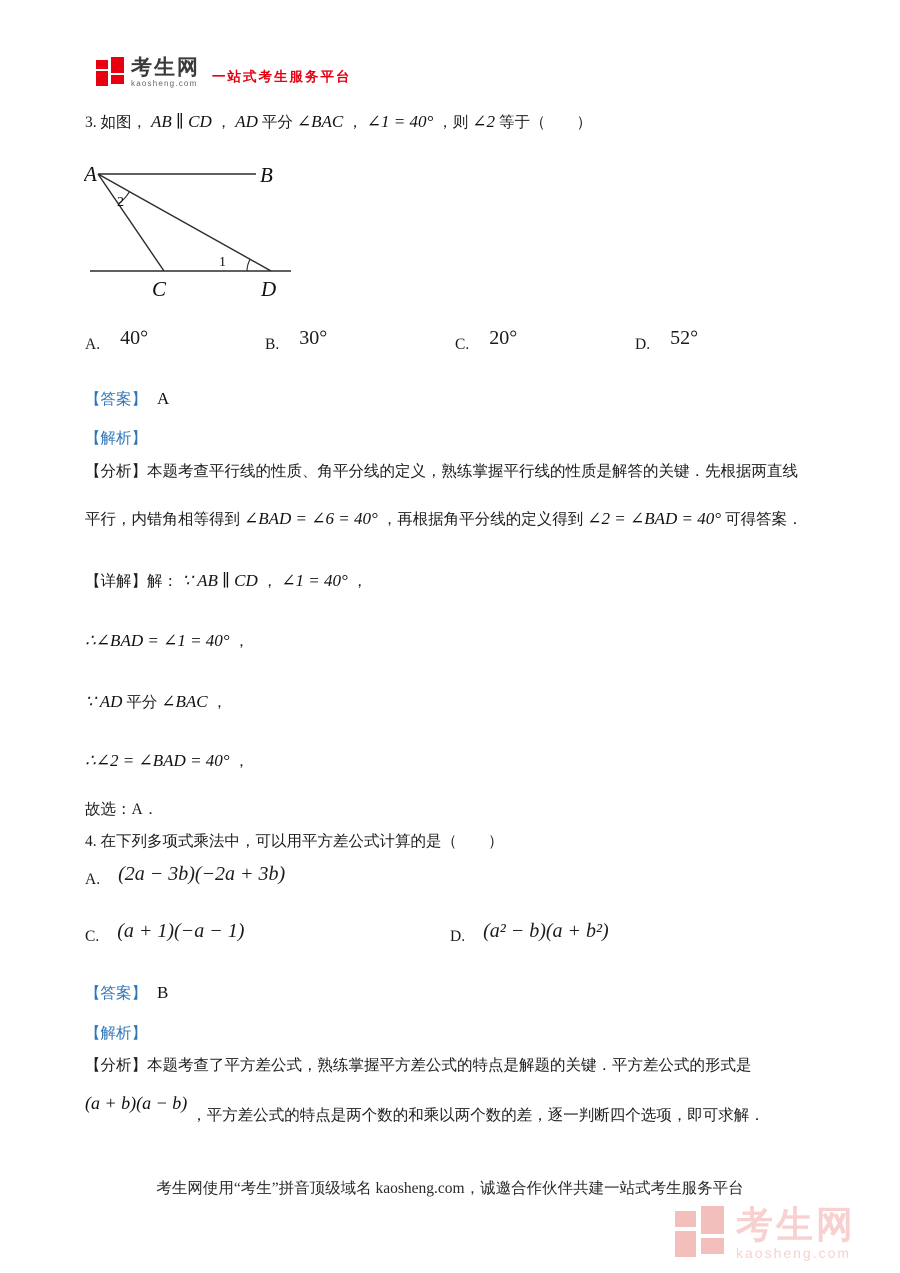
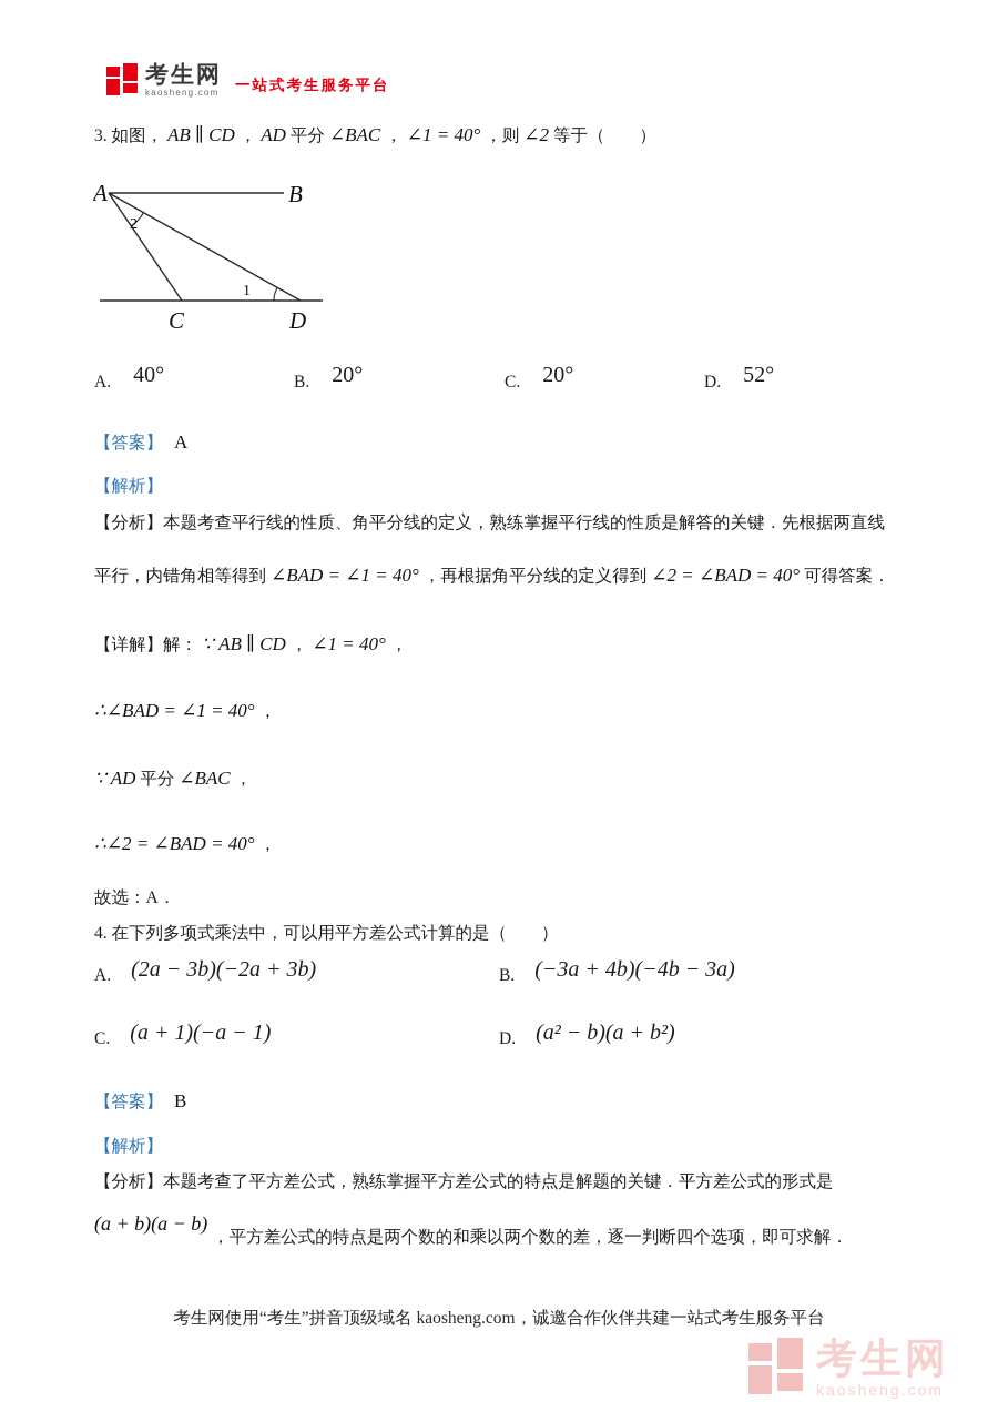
  考生网
  kaosheng.com
  一站式考生服务平台
  3. 如图， AB ∥ CD ， AD 平分 ∠BAC ， ∠1 = 40° ，则 ∠2 等于（ ）
  A
  B
  C
  D
  2
  1
  A. 40°
- B. 30°
+ B. 20°
  C. 20°
  D. 52°
  【答案】 A
  【解析】
  【分析】本题考查平行线的性质、角平分线的定义，熟练掌握平行线的性质是解答的关键．先根据两直线
- 平行，内错角相等得到 ∠BAD = ∠6 = 40° ，再根据角平分线的定义得到 ∠2 = ∠BAD = 40° 可得答案．
+ 平行，内错角相等得到 ∠BAD = ∠1 = 40° ，再根据角平分线的定义得到 ∠2 = ∠BAD = 40° 可得答案．
  【详解】解： ∵ AB ∥ CD ， ∠1 = 40° ，
  ∴∠BAD = ∠1 = 40° ，
  ∵ AD 平分 ∠BAC ，
  ∴∠2 = ∠BAD = 40° ，
  故选：A．
  4. 在下列多项式乘法中，可以用平方差公式计算的是（ ）
  A. (2a − 3b)(−2a + 3b)
+ B. (−3a + 4b)(−4b − 3a)
  C. (a + 1)(−a − 1)
  D. (a² − b)(a + b²)
  【答案】 B
  【解析】
  【分析】本题考查了平方差公式，熟练掌握平方差公式的特点是解题的关键．平方差公式的形式是
  (a + b)(a − b) ，平方差公式的特点是两个数的和乘以两个数的差，逐一判断四个选项，即可求解．
  考生网使用“考生”拼音顶级域名 kaosheng.com，诚邀合作伙伴共建一站式考生服务平台
  考生网
  kaosheng.com
